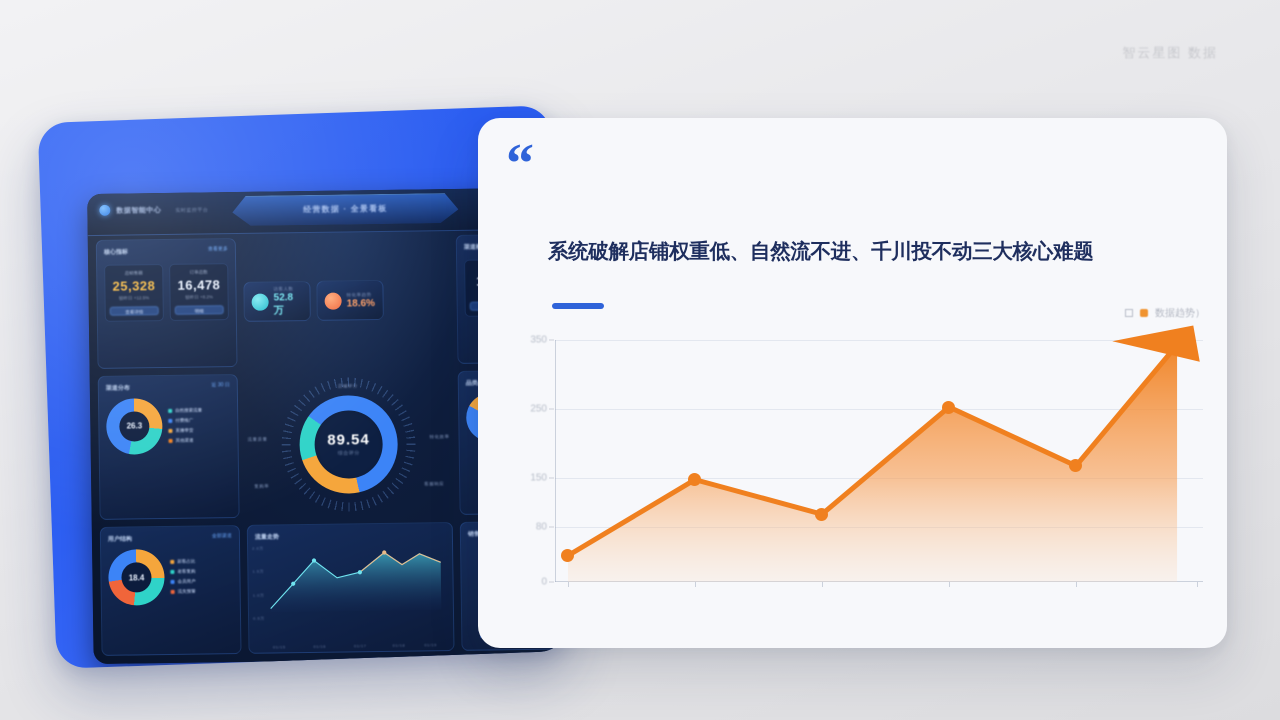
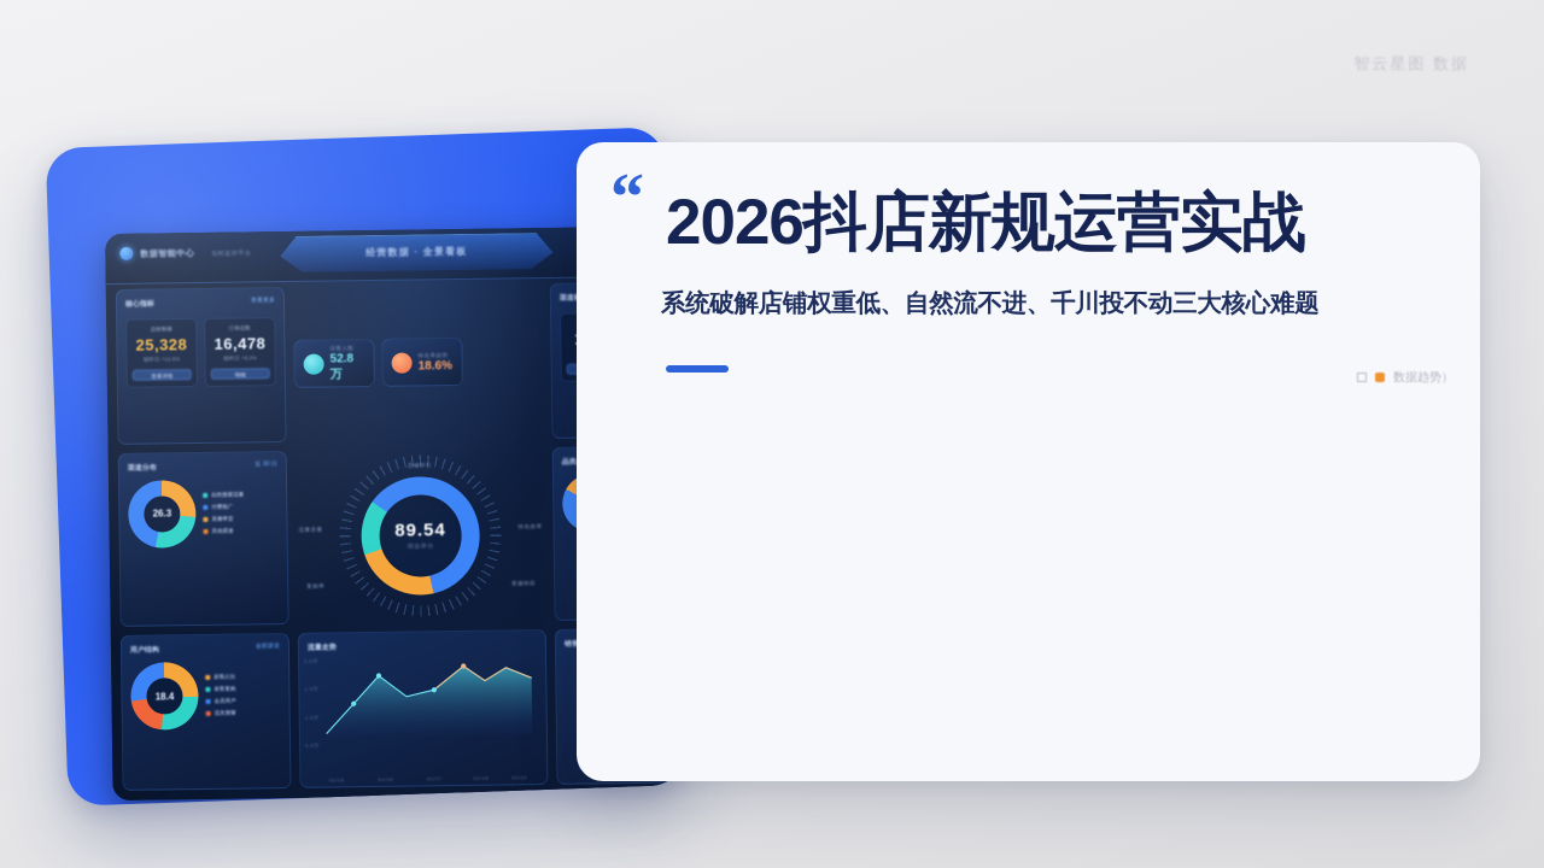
  智云星图 数据
  “
+ 2026抖店新规运营实战
  系统破解店铺权重低、自然流不进、千川投不动三大核心难题
  数据趋势）
- 350
- 250
- 150
- 80
- 0
